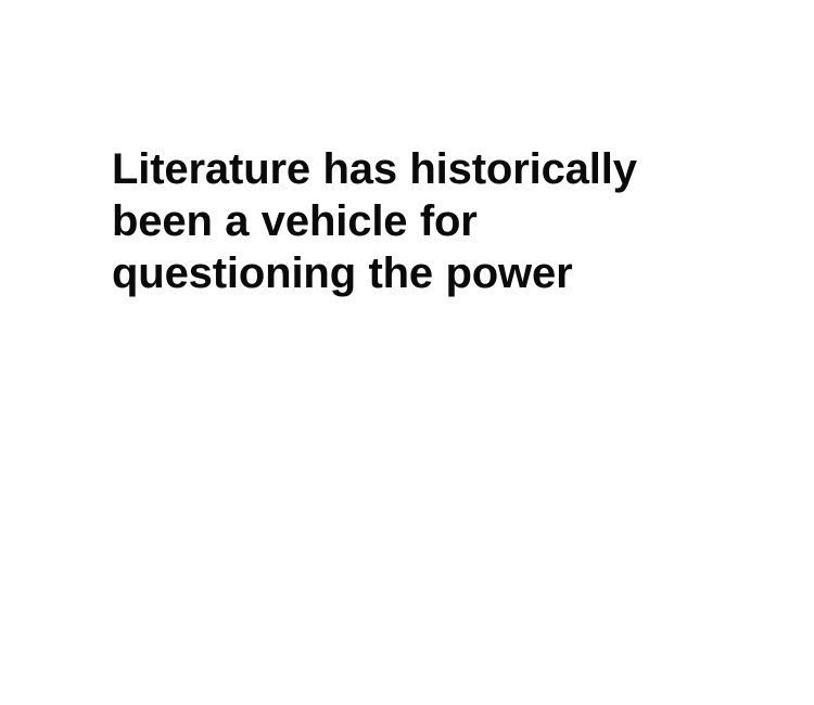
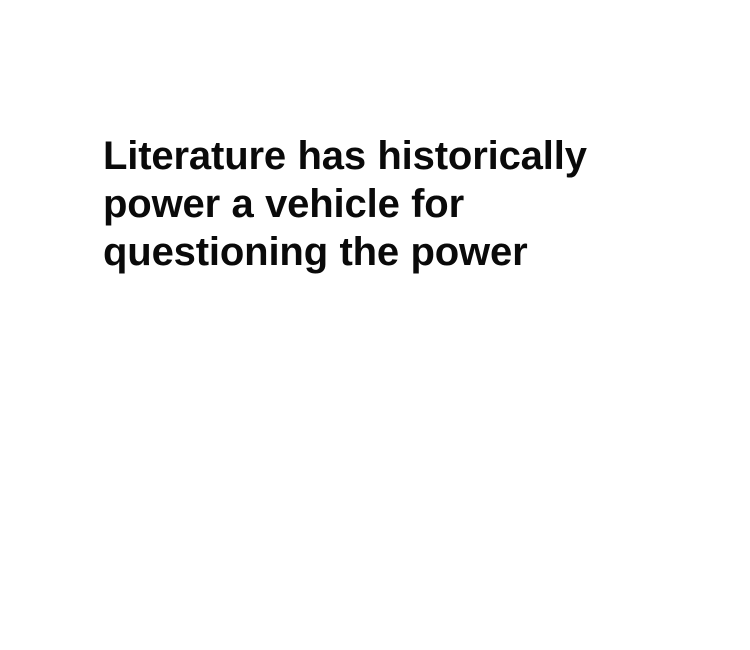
- Literature has historically been a vehicle for questioning the power
+ Literature has historically power a vehicle for questioning the power
